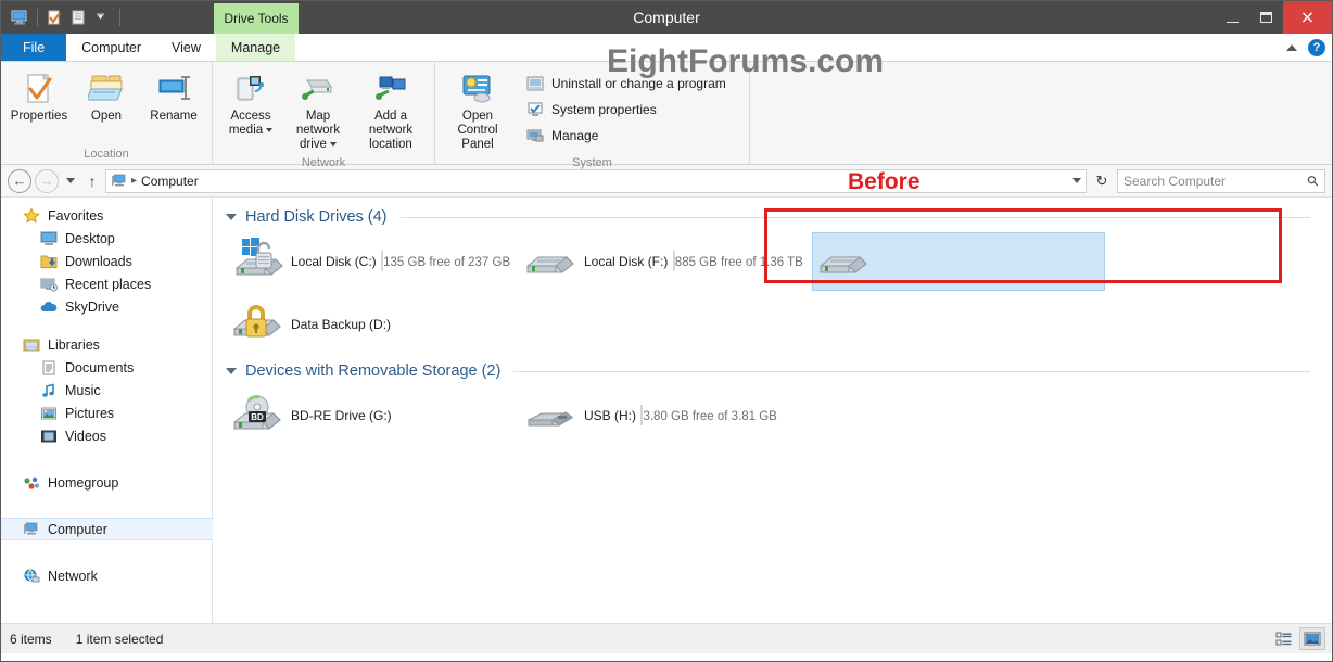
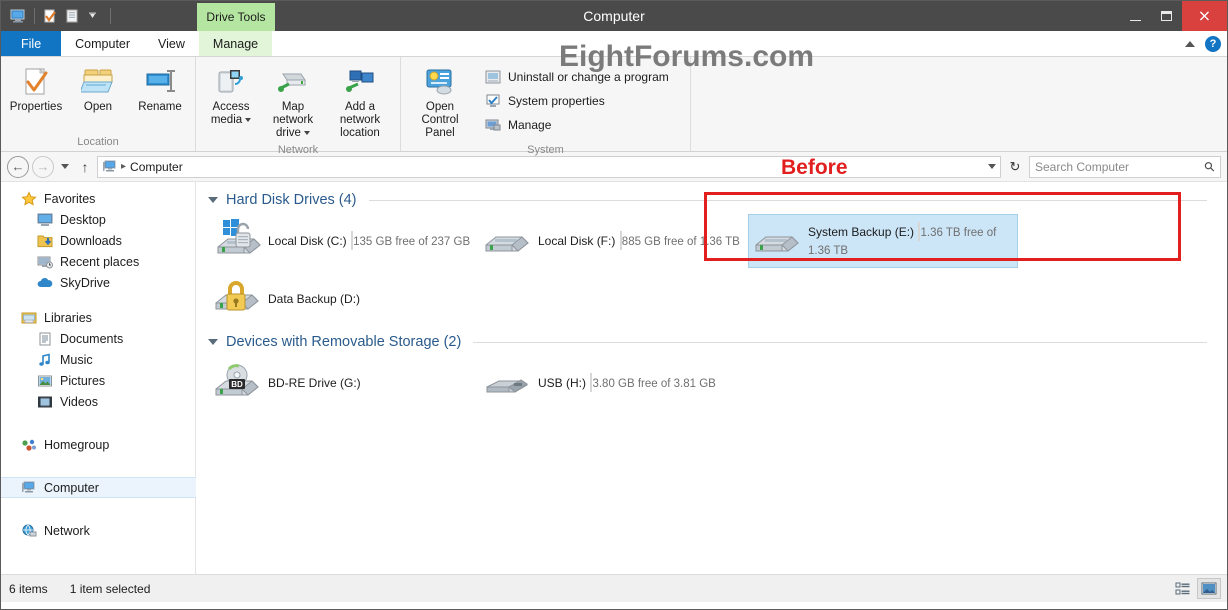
  Drive Tools
  Computer
  ×
  File
  Computer
  View
  Manage
  ?
  Properties
  Open
  Rename
  Location
  Access media
  Map network drive
  Add a network location
  Network
  Open Control Panel
  Uninstall or change a program
  System properties
  Manage
  System
  EightForums.com
  ←
  →
  ↑
  ▸
  Computer
  ↻
  Search Computer
  Favorites
  Desktop
  Downloads
  Recent places
  SkyDrive
  Libraries
  Documents
  Music
  Pictures
  Videos
  Homegroup
  Computer
  Network
  Hard Disk Drives (4)
  Local Disk (C:) 135 GB free of 237 GB
  Local Disk (F:) 885 GB free of 1.36 TB
+ System Backup (E:) 1.36 TB free of 1.36 TB
  Data Backup (D:)
  Devices with Removable Storage (2)
  BD
  BD-RE Drive (G:)
  USB (H:) 3.80 GB free of 3.81 GB
  Before
  6 items
  1 item selected
